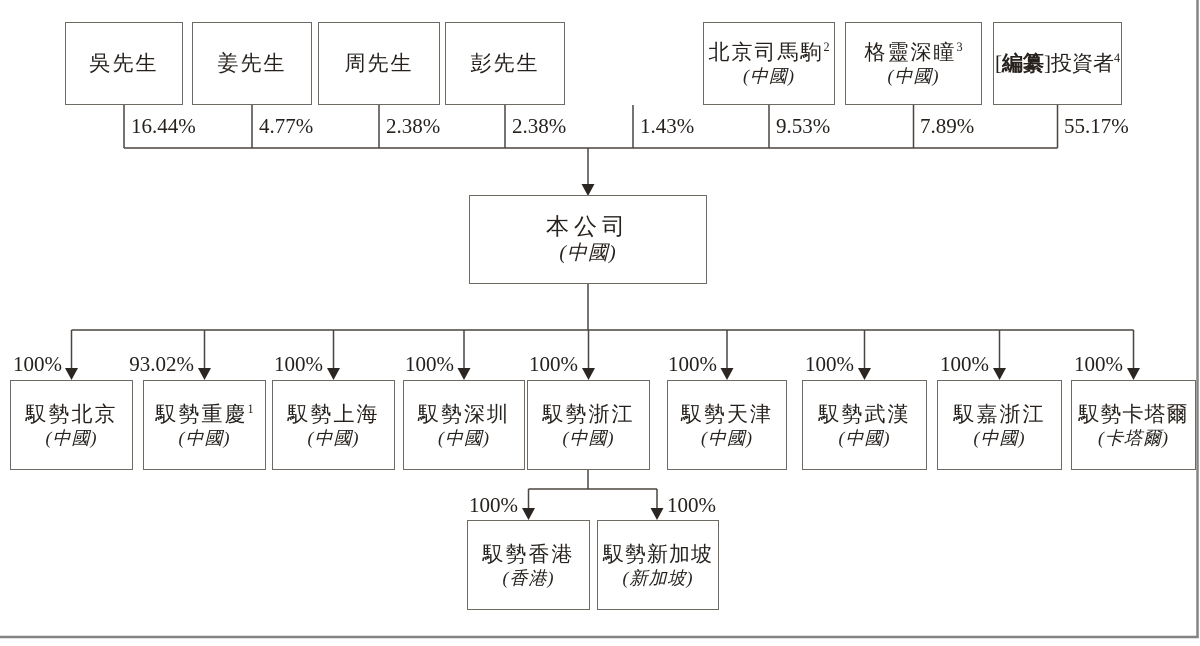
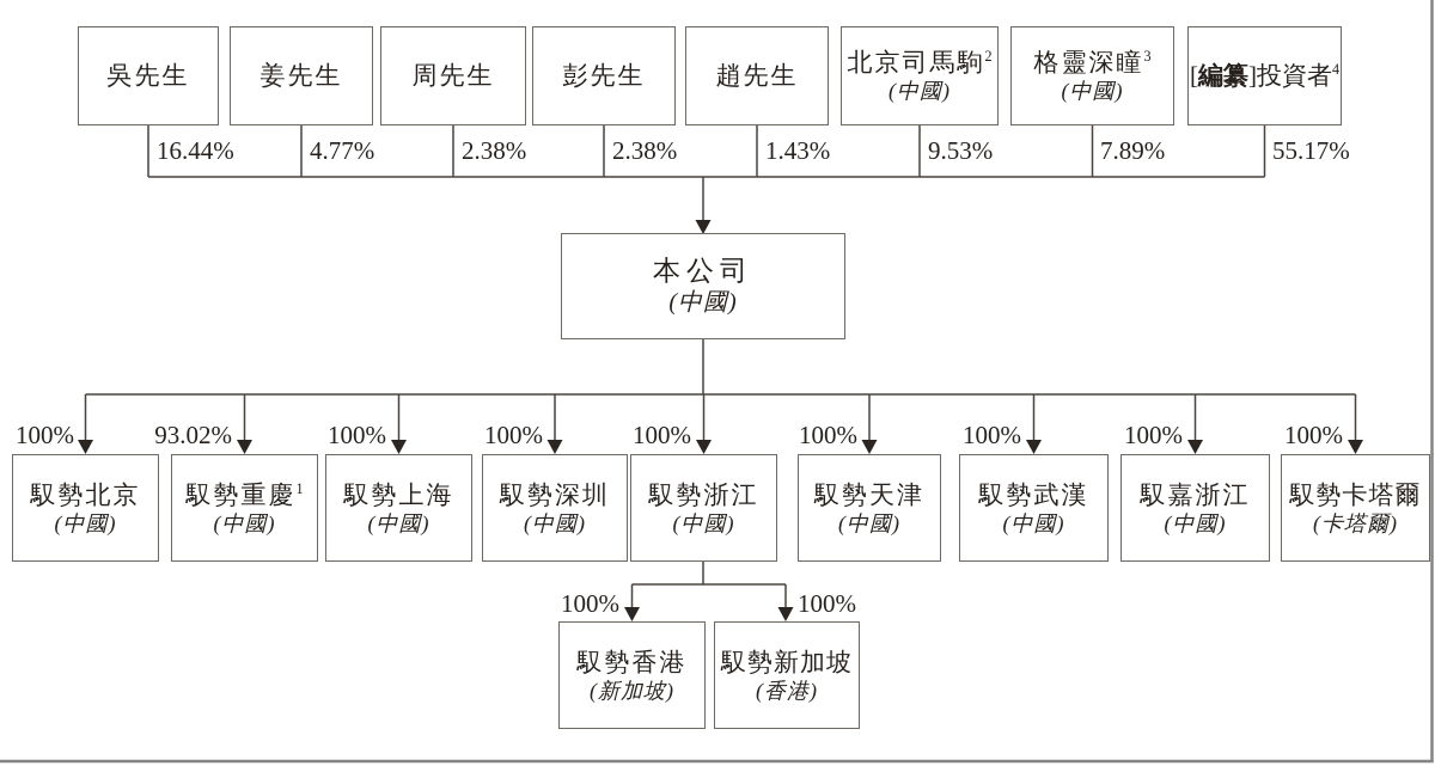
  吳先生
  姜先生
  周先生
  彭先生
+ 趙先生
  北京司馬駒2
  (中國)
  格靈深瞳3
  (中國)
  [編纂]投資者4
  16.44%
  4.77%
  2.38%
  2.38%
  1.43%
  9.53%
  7.89%
  55.17%
  本公司
  (中國)
  100%
  93.02%
  100%
  100%
  100%
  100%
  100%
  100%
  100%
  馭勢北京
  (中國)
  馭勢重慶1
  (中國)
  馭勢上海
  (中國)
  馭勢深圳
  (中國)
  馭勢浙江
  (中國)
  馭勢天津
  (中國)
  馭勢武漢
  (中國)
  馭嘉浙江
  (中國)
  馭勢卡塔爾
  (卡塔爾)
  100%
  100%
  馭勢香港
- (香港)
+ (新加坡)
  馭勢新加坡
- (新加坡)
+ (香港)
